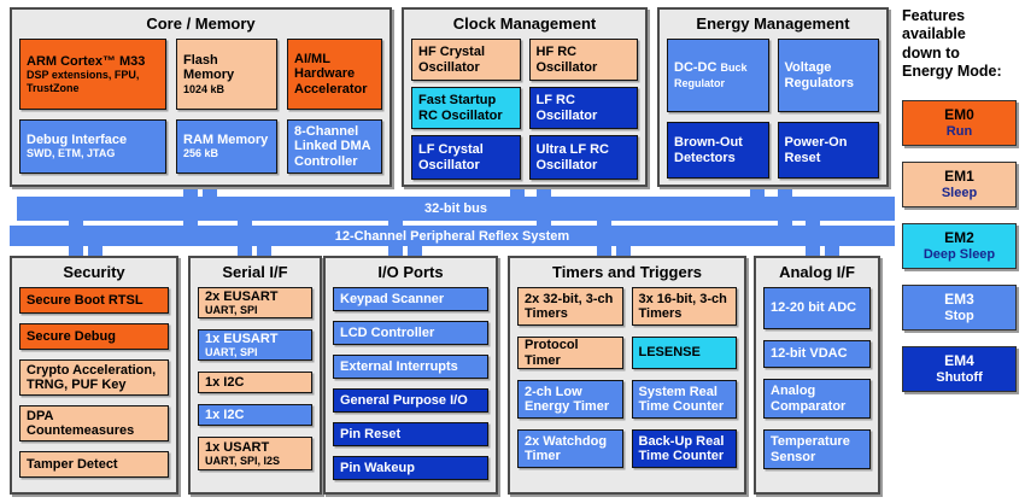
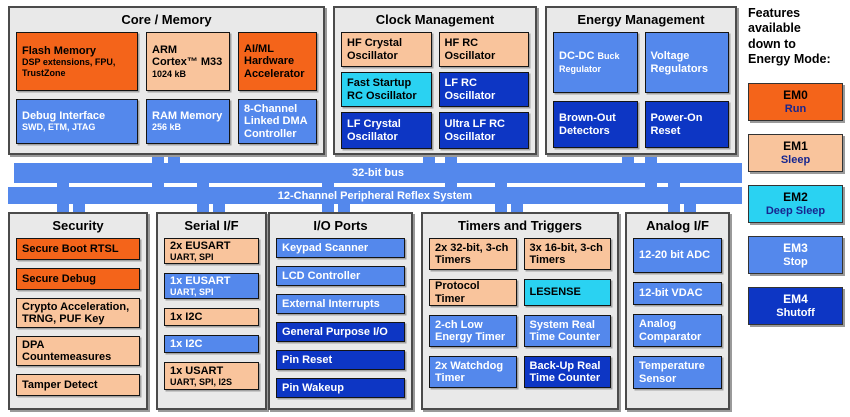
  32-bit bus
  12-Channel Peripheral Reflex System
  Core / Memory
- ARM Cortex™ M33
+ Flash Memory
  DSP extensions, FPU, TrustZone
- Flash Memory
+ ARM Cortex™ M33
  1024 kB
  AI/ML Hardware Accelerator
  Debug Interface
  SWD, ETM, JTAG
  RAM Memory
  256 kB
  8-Channel Linked DMA Controller
  Clock Management
  HF Crystal Oscillator
  HF RC Oscillator
  Fast Startup RC Oscillator
  LF RC Oscillator
  LF Crystal Oscillator
  Ultra LF RC Oscillator
  Energy Management
  DC-DC Buck Regulator
  Voltage Regulators
  Brown-Out Detectors
  Power-On Reset
  Security
  Secure Boot RTSL
  Secure Debug
  Crypto Acceleration, TRNG, PUF Key
  DPA Countemeasures
  Tamper Detect
  Serial I/F
  2x EUSART
  UART, SPI
  1x EUSART
  UART, SPI
  1x I2C
  1x I2C
  1x USART
  UART, SPI, I2S
  I/O Ports
  Keypad Scanner
  LCD Controller
  External Interrupts
  General Purpose I/O
  Pin Reset
  Pin Wakeup
  Timers and Triggers
  2x 32-bit, 3-ch Timers
  3x 16-bit, 3-ch Timers
  Protocol Timer
  LESENSE
  2-ch Low Energy Timer
  System Real Time Counter
  2x Watchdog Timer
  Back-Up Real Time Counter
  Analog I/F
  12-20 bit ADC
  12-bit VDAC
  Analog Comparator
  Temperature Sensor
  Features
  available
  down to
  Energy Mode:
  EM0
  Run
  EM1
  Sleep
  EM2
  Deep Sleep
  EM3
  Stop
  EM4
  Shutoff
